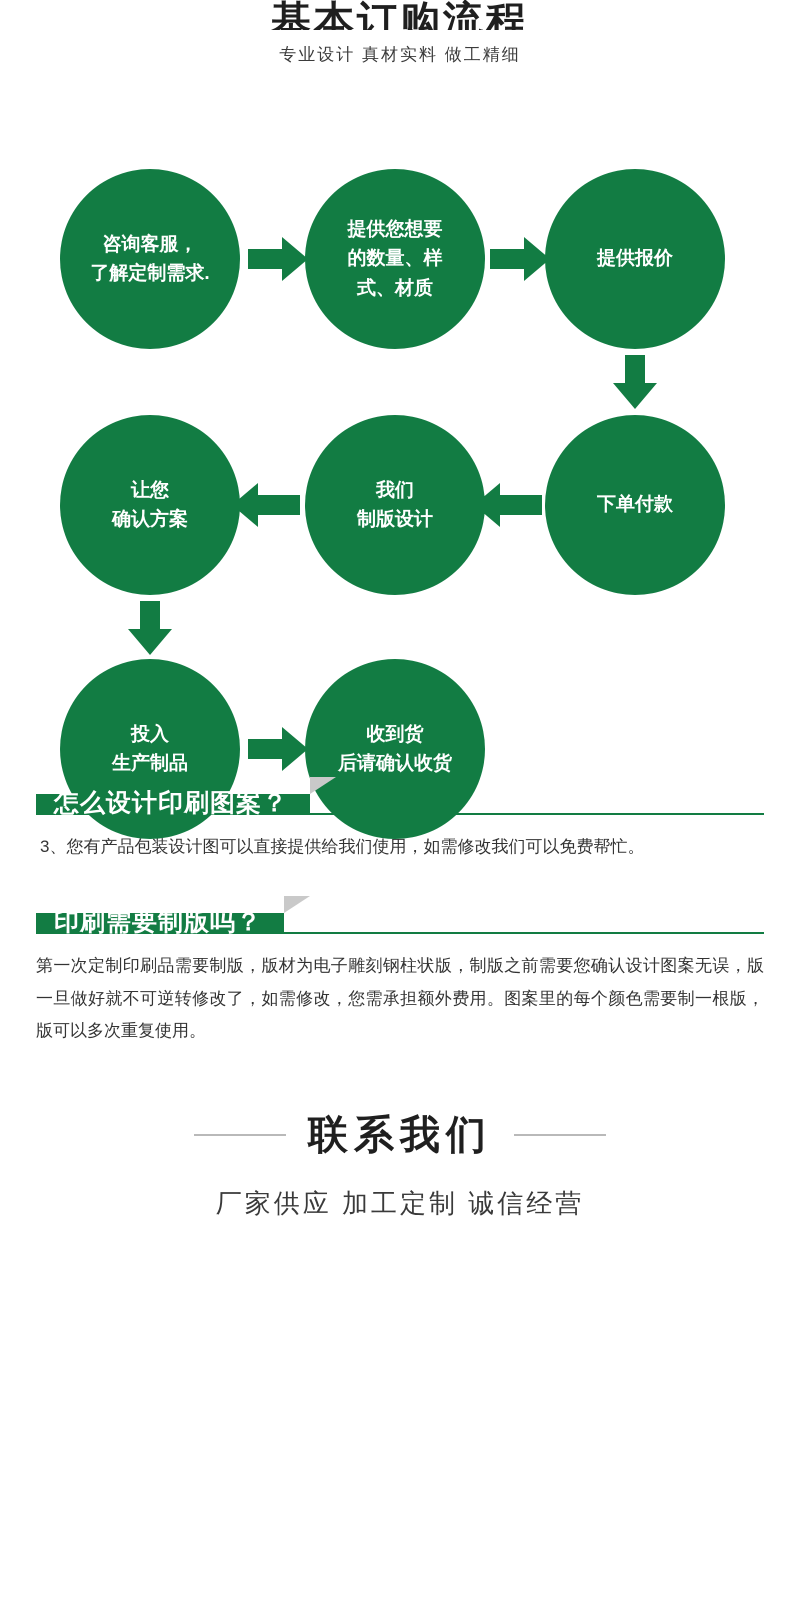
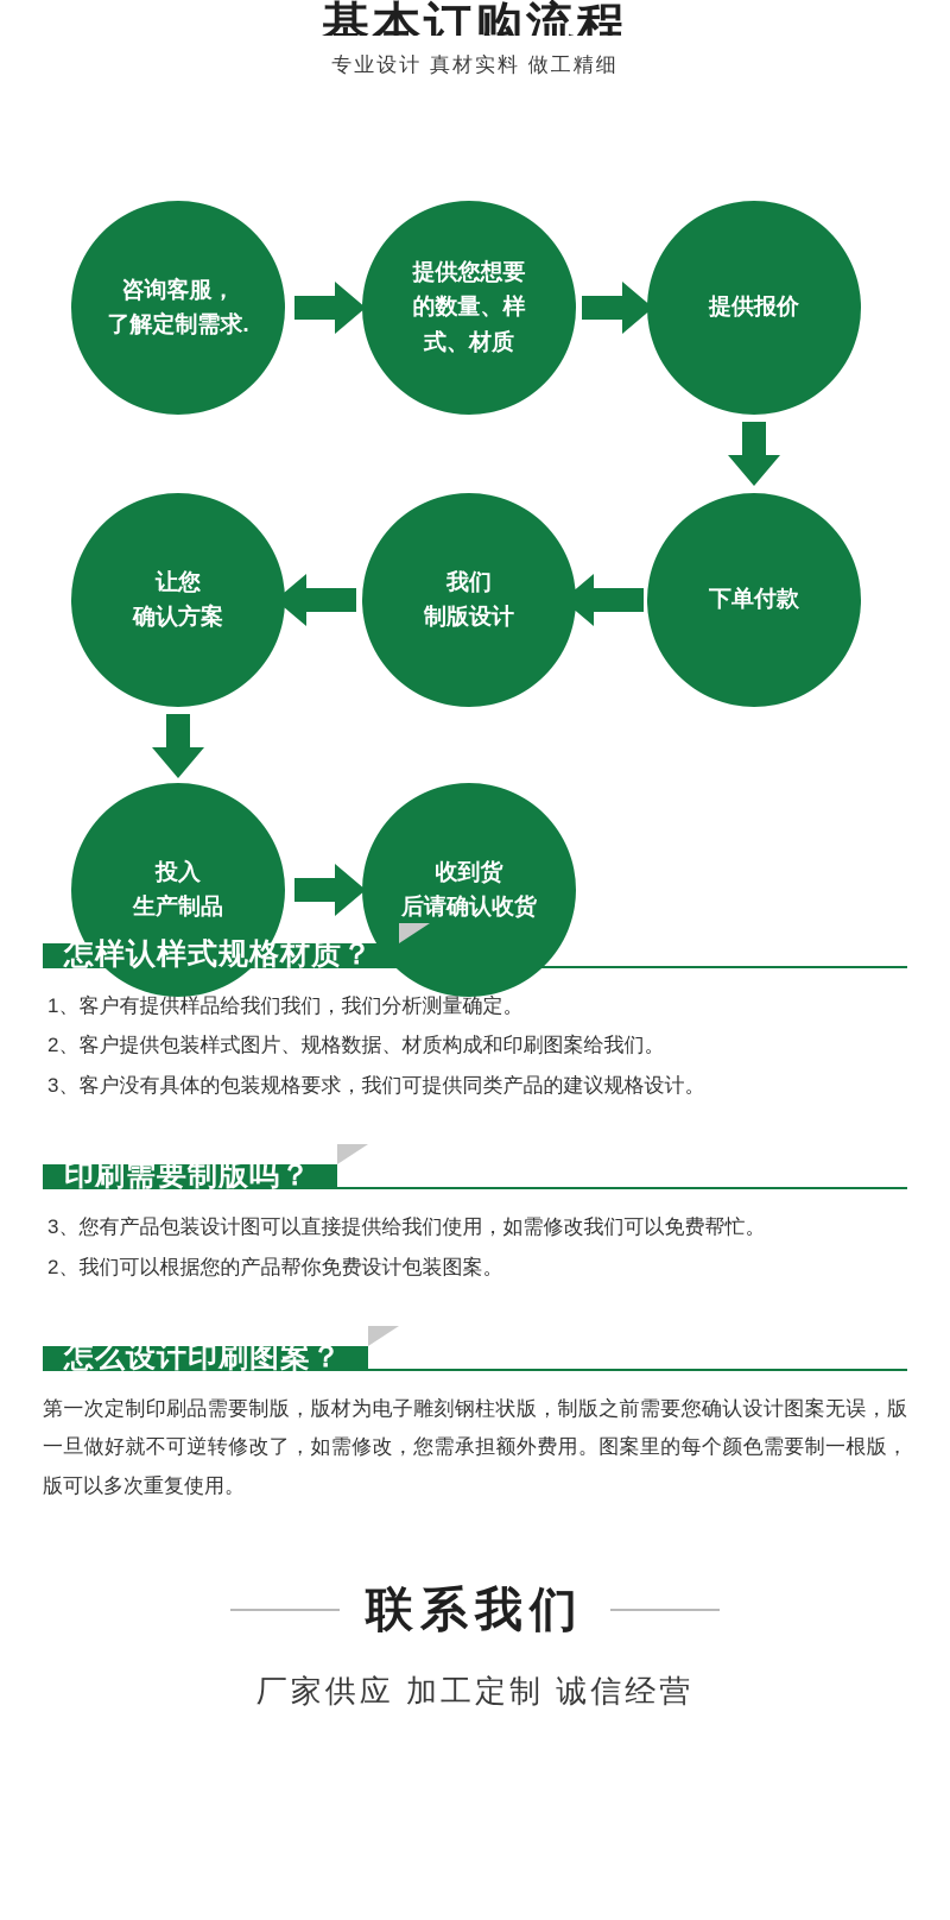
  基本订购流程
  专业设计 真材实料 做工精细
  咨询客服，
  了解定制需求.
  提供您想要
  的数量、样
  式、材质
  提供报价
  下单付款
  我们
  制版设计
  让您
  确认方案
  投入
  生产制品
  收到货
  后请确认收货
+ 怎样认样式规格材质？
+ 1、客户有提供样品给我们我们，我们分析测量确定。
+ 2、客户提供包装样式图片、规格数据、材质构成和印刷图案给我们。
+ 3、客户没有具体的包装规格要求，我们可提供同类产品的建议规格设计。
- 怎么设计印刷图案？
+ 印刷需要制版吗？
  3、您有产品包装设计图可以直接提供给我们使用，如需修改我们可以免费帮忙。
+ 2、我们可以根据您的产品帮你免费设计包装图案。
- 印刷需要制版吗？
+ 怎么设计印刷图案？
  第一次定制印刷品需要制版，版材为电子雕刻钢柱状版，制版之前需要您确认设计图案无误，版一旦做好就不可逆转修改了，如需修改，您需承担额外费用。图案里的每个颜色需要制一根版，版可以多次重复使用。
  联系我们
  厂家供应 加工定制 诚信经营
